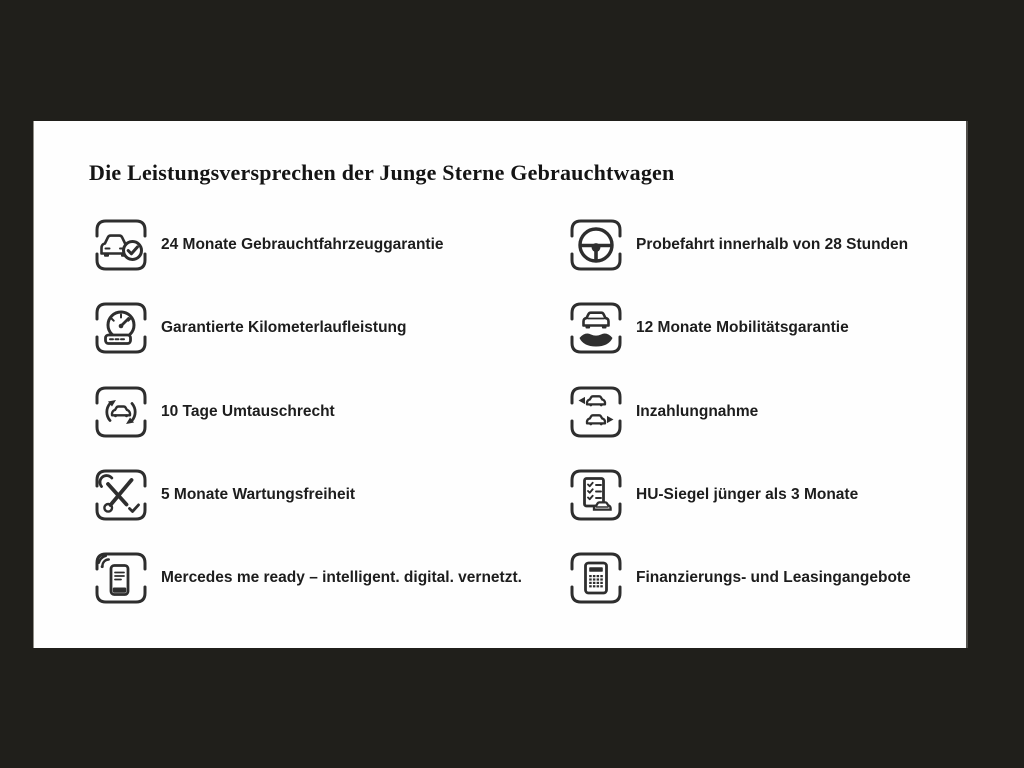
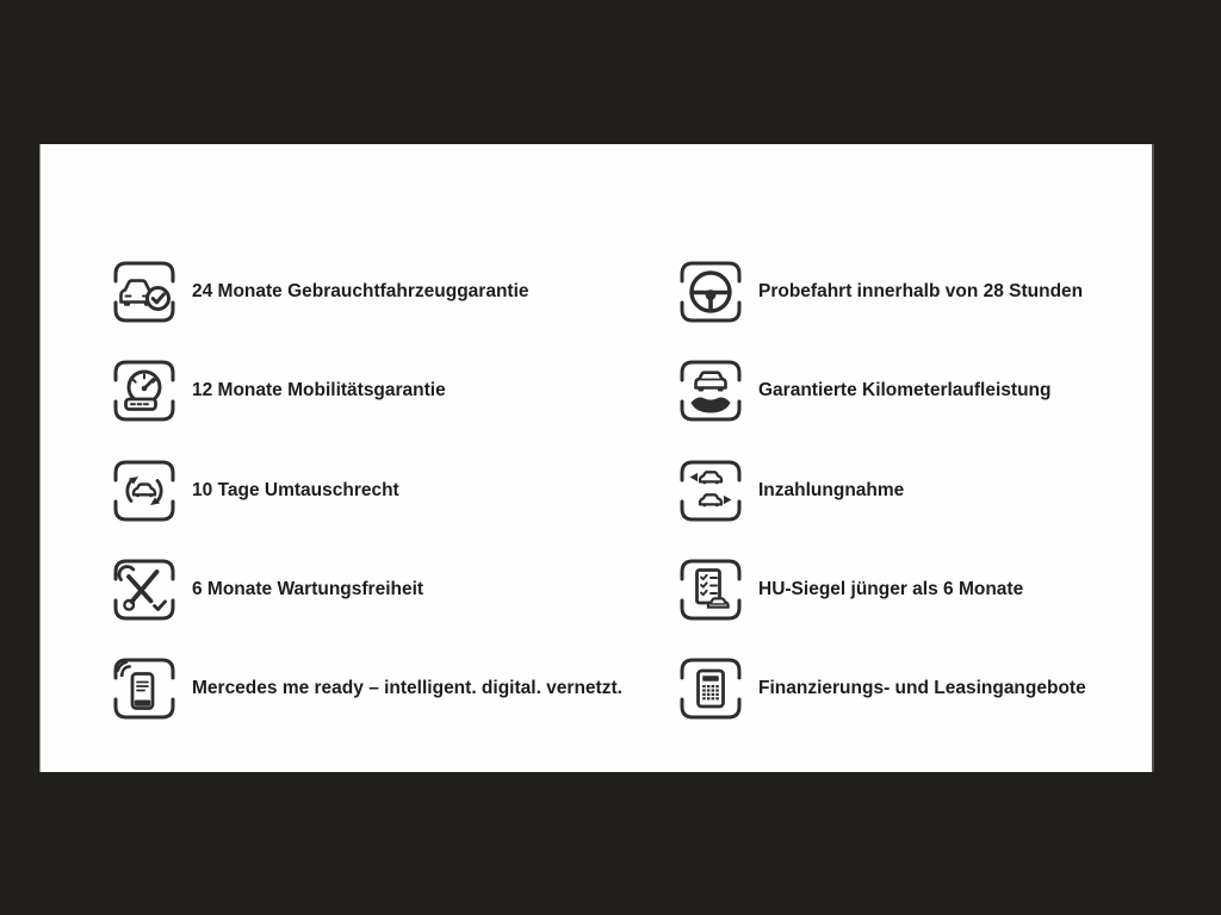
- Die Leistungsversprechen der Junge Sterne Gebrauchtwagen
  24 Monate Gebrauchtfahrzeuggarantie
- Garantierte Kilometerlaufleistung
+ 12 Monate Mobilitätsgarantie
  10 Tage Umtauschrecht
- 5 Monate Wartungsfreiheit
+ 6 Monate Wartungsfreiheit
  Mercedes me ready – intelligent. digital. vernetzt.
  Probefahrt innerhalb von 28 Stunden
- 12 Monate Mobilitätsgarantie
+ Garantierte Kilometerlaufleistung
  Inzahlungnahme
- HU-Siegel jünger als 3 Monate
+ HU-Siegel jünger als 6 Monate
  Finanzierungs- und Leasingangebote
